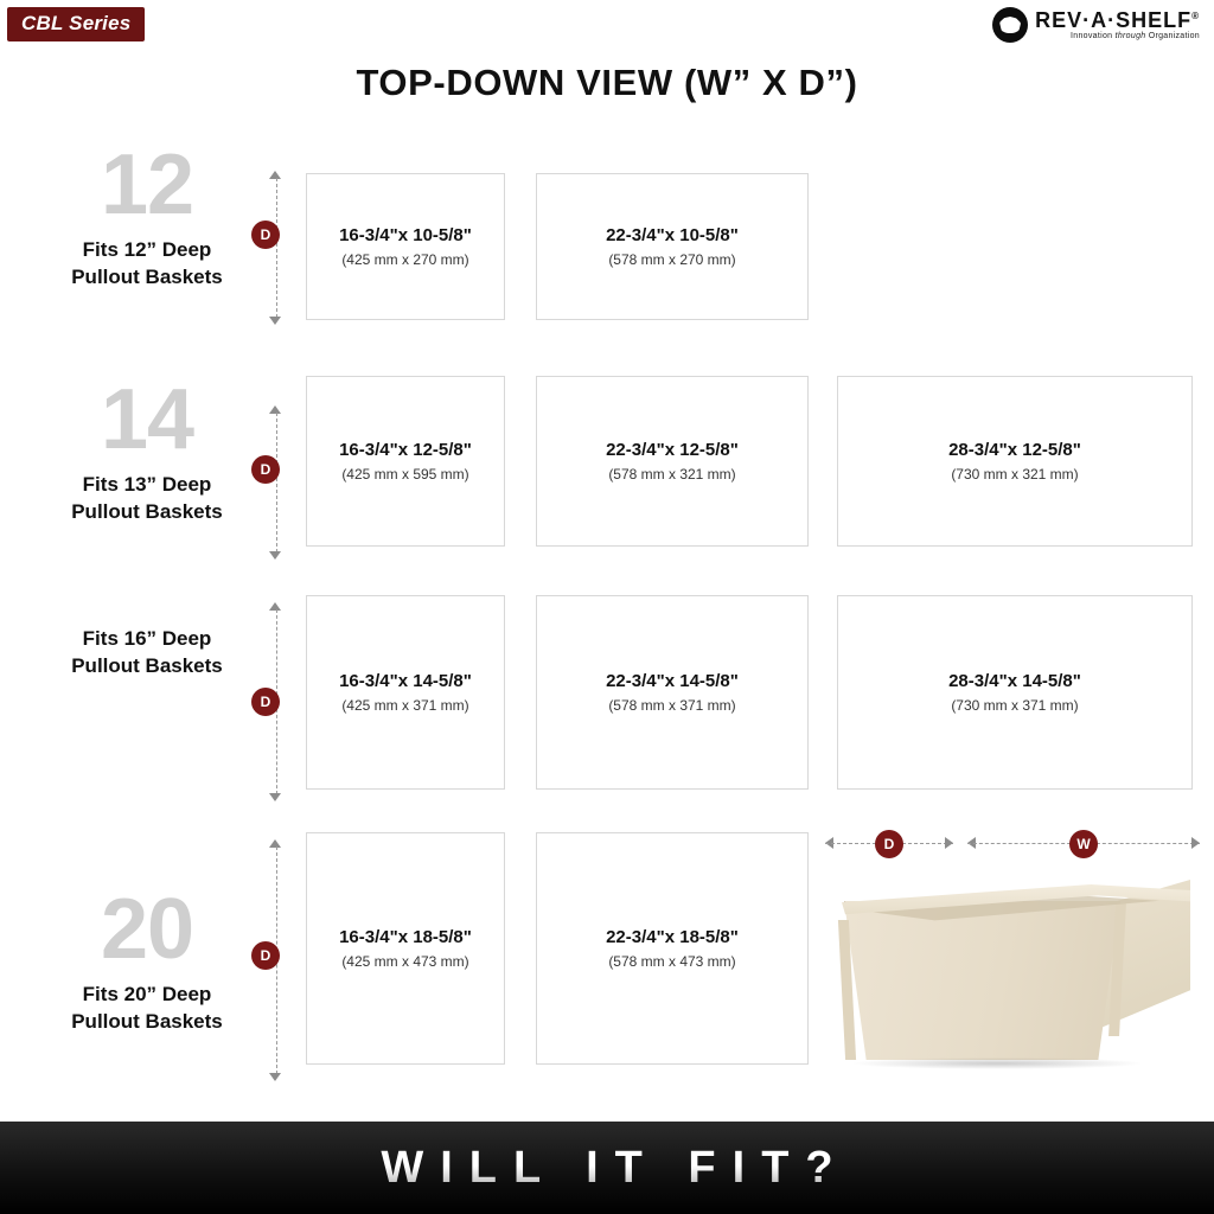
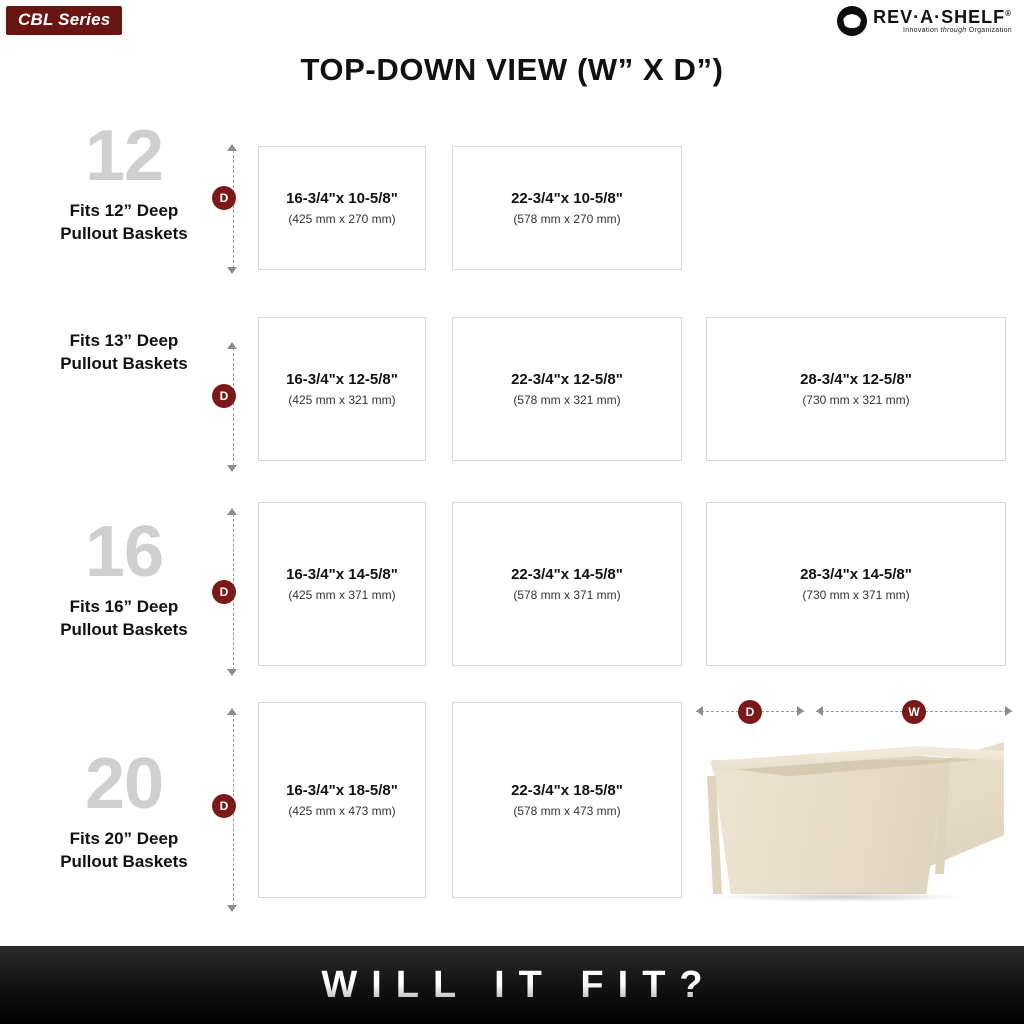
  CBL Series
  REV·A·SHELF®
  TOP-DOWN VIEW (W” X D”)
  12
  Fits 12” Deep
  Pullout Baskets
  D
  16-3/4"x 10-5/8"
  (425 mm x 270 mm)
  22-3/4"x 10-5/8"
  (578 mm x 270 mm)
- 14
  Fits 13” Deep
  Pullout Baskets
  D
  16-3/4"x 12-5/8"
- (425 mm x 595 mm)
+ (425 mm x 321 mm)
  22-3/4"x 12-5/8"
  (578 mm x 321 mm)
  28-3/4"x 12-5/8"
  (730 mm x 321 mm)
+ 16
  Fits 16” Deep
  Pullout Baskets
  D
  16-3/4"x 14-5/8"
  (425 mm x 371 mm)
  22-3/4"x 14-5/8"
  (578 mm x 371 mm)
  28-3/4"x 14-5/8"
  (730 mm x 371 mm)
  20
  Fits 20” Deep
  Pullout Baskets
  D
  16-3/4"x 18-5/8"
  (425 mm x 473 mm)
  22-3/4"x 18-5/8"
  (578 mm x 473 mm)
  D
  W
  WILL IT FIT?
